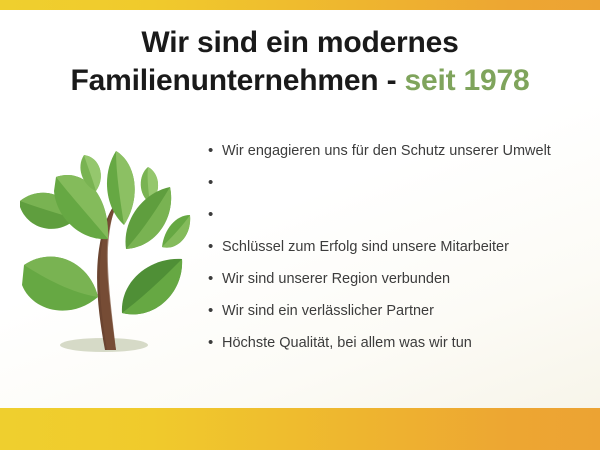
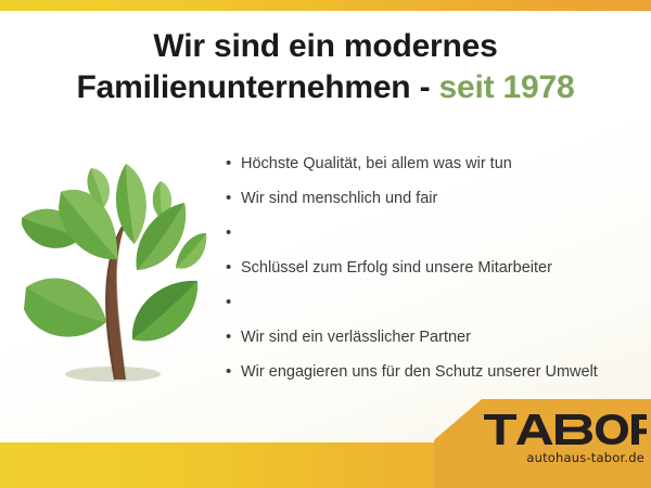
  Wir sind ein modernes
  Familienunternehmen - seit 1978
  •
- Wir engagieren uns für den Schutz unserer Umwelt
+ Höchste Qualität, bei allem was wir tun
  •
+ Wir sind menschlich und fair
  •
  •
  Schlüssel zum Erfolg sind unsere Mitarbeiter
  •
- Wir sind unserer Region verbunden
  •
  Wir sind ein verlässlicher Partner
  •
- Höchste Qualität, bei allem was wir tun
+ Wir engagieren uns für den Schutz unserer Umwelt
+ autohaus-tabor.de
